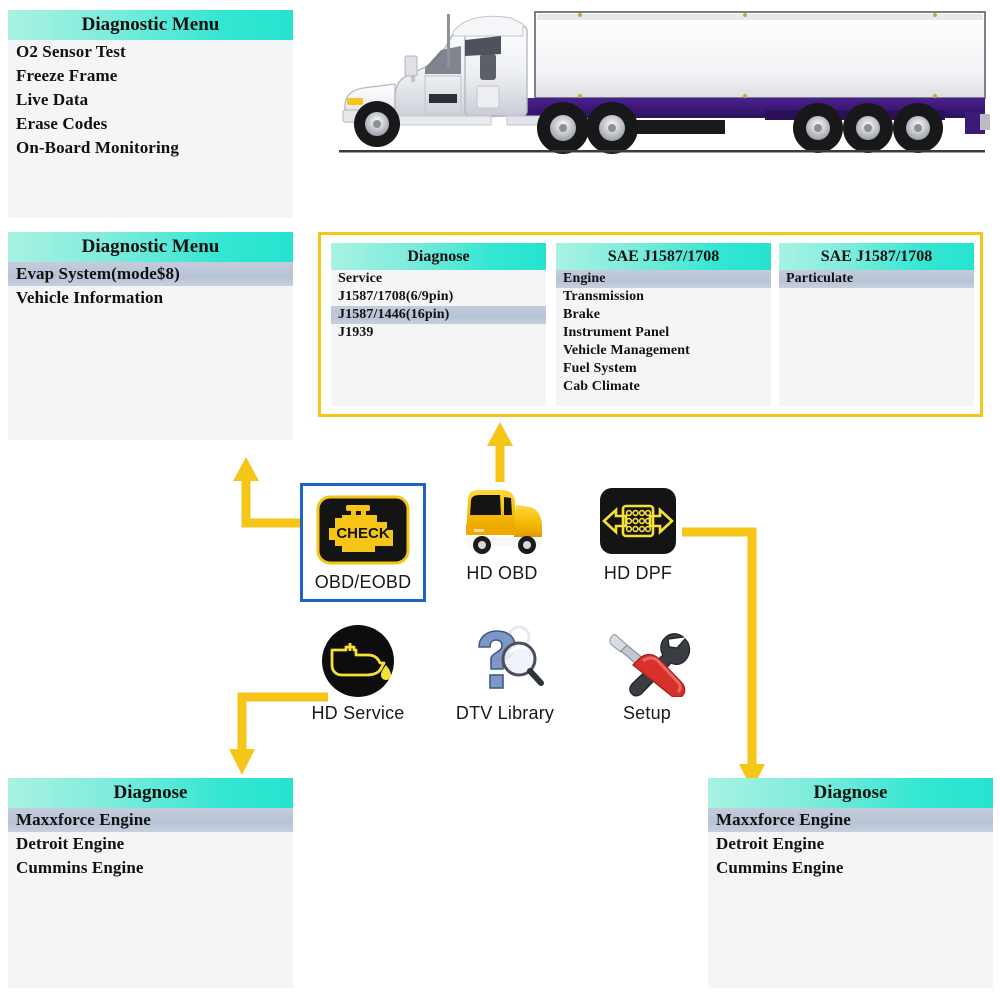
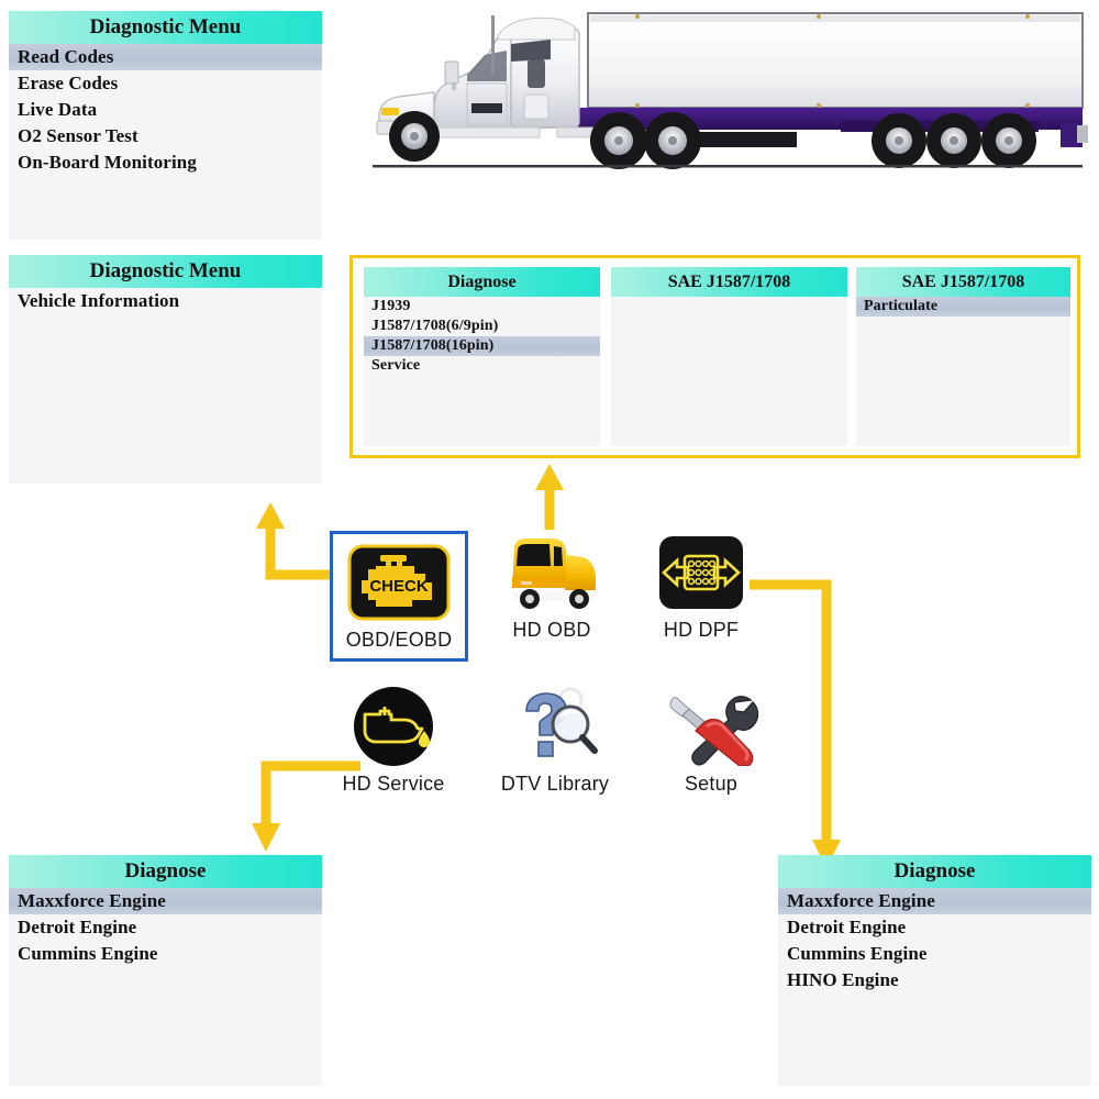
  Diagnostic Menu
+ Read Codes
- O2 Sensor Test
+ Erase Codes
- Freeze Frame
  Live Data
- Erase Codes
+ O2 Sensor Test
  On-Board Monitoring
  Diagnostic Menu
- Evap System(mode$8)
  Vehicle Information
  Diagnose
- Service
+ J1939
  J1587/1708(6/9pin)
- J1587/1446(16pin)
+ J1587/1708(16pin)
- J1939
+ Service
  SAE J1587/1708
- Engine
- Transmission
- Brake
- Instrument Panel
- Vehicle Management
- Fuel System
- Cab Climate
  SAE J1587/1708
  Particulate
  CHECK
  OBD/EOBD
  HD OBD
  HD DPF
  HD Service
  DTV Library
  Setup
  Diagnose
  Maxxforce Engine
  Detroit Engine
  Cummins Engine
  Diagnose
  Maxxforce Engine
  Detroit Engine
  Cummins Engine
+ HINO Engine
